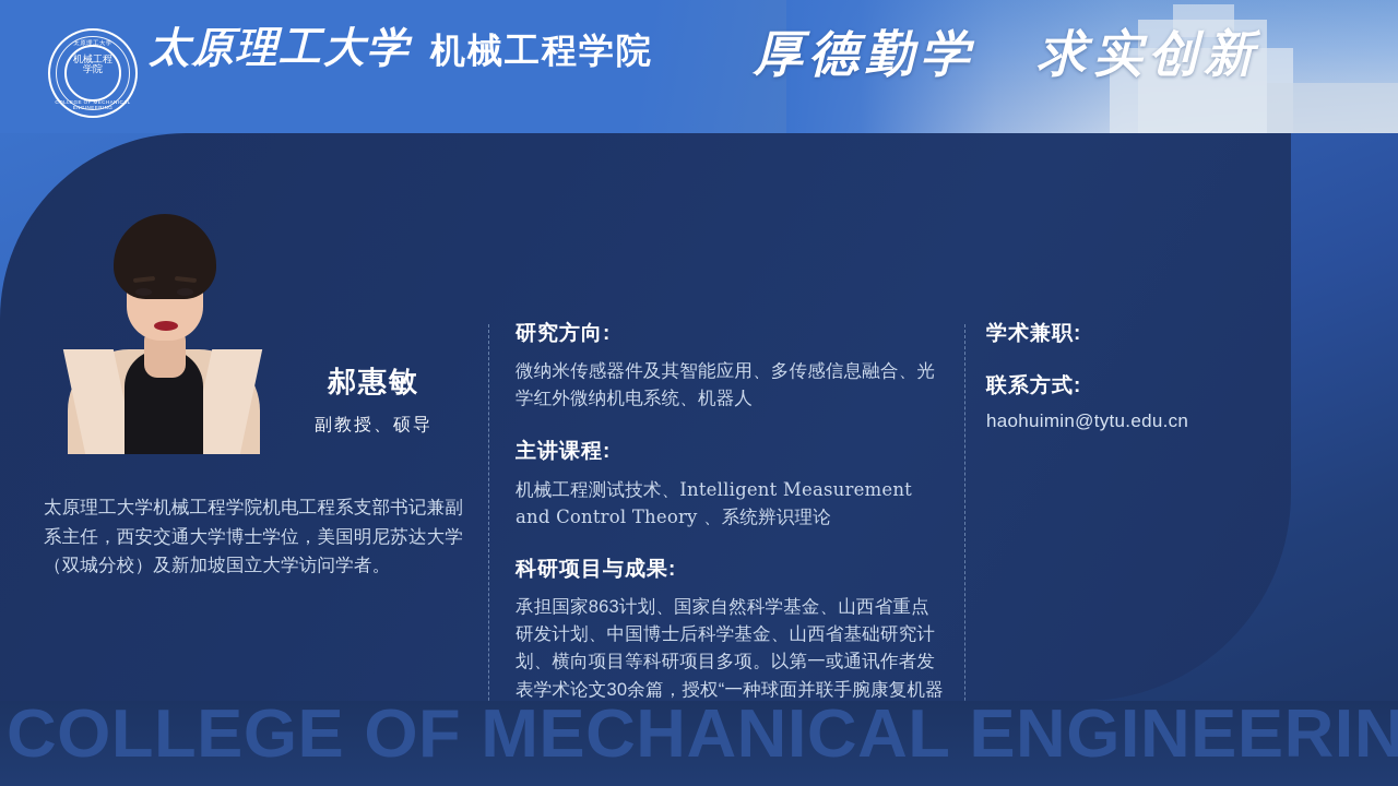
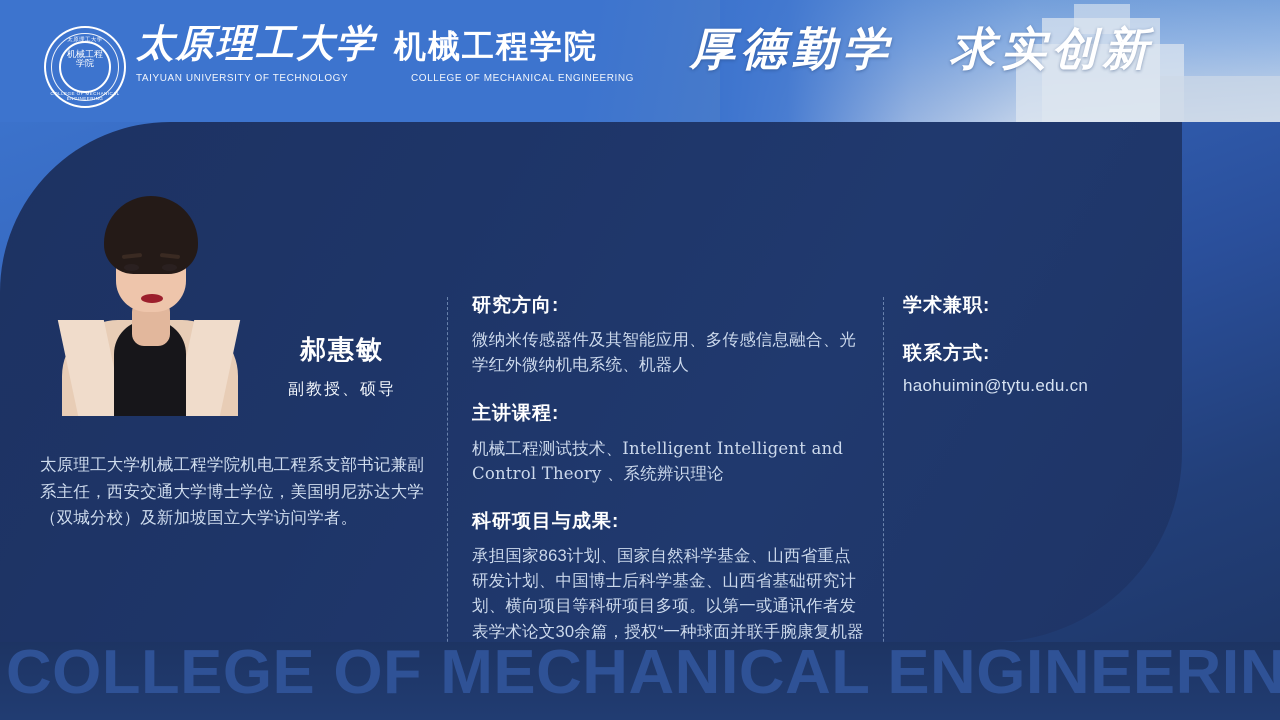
  机械工程学院
  太原理工大学
  机械工程学院
+ TAIYUAN UNIVERSITY OF TECHNOLOGY
+ COLLEGE OF MECHANICAL ENGINEERING
  厚德勤学
  求实创新
  郝惠敏
  副教授、硕导
  太原理工大学机械工程学院机电工程系支部书记兼副系主任，西安交通大学博士学位，美国明尼苏达大学（双城分校）及新加坡国立大学访问学者。
  研究方向:
  微纳米传感器件及其智能应用、多传感信息融合、光学红外微纳机电系统、机器人
  主讲课程:
- 机械工程测试技术、Intelligent Measurement and Control Theory 、系统辨识理论
+ 机械工程测试技术、Intelligent Intelligent and Control Theory 、系统辨识理论
  科研项目与成果:
  承担国家863计划、国家自然科学基金、山西省重点研发计划、中国博士后科学基金、山西省基础研究计划、横向项目等科研项目多项。以第一或通讯作者发表学术论文30余篇，授权“一种球面并联手腕康复机器
  学术兼职:
  联系方式:
  haohuimin@tytu.edu.cn
  COLLEGE OF MECHANICAL ENGINEERIN
